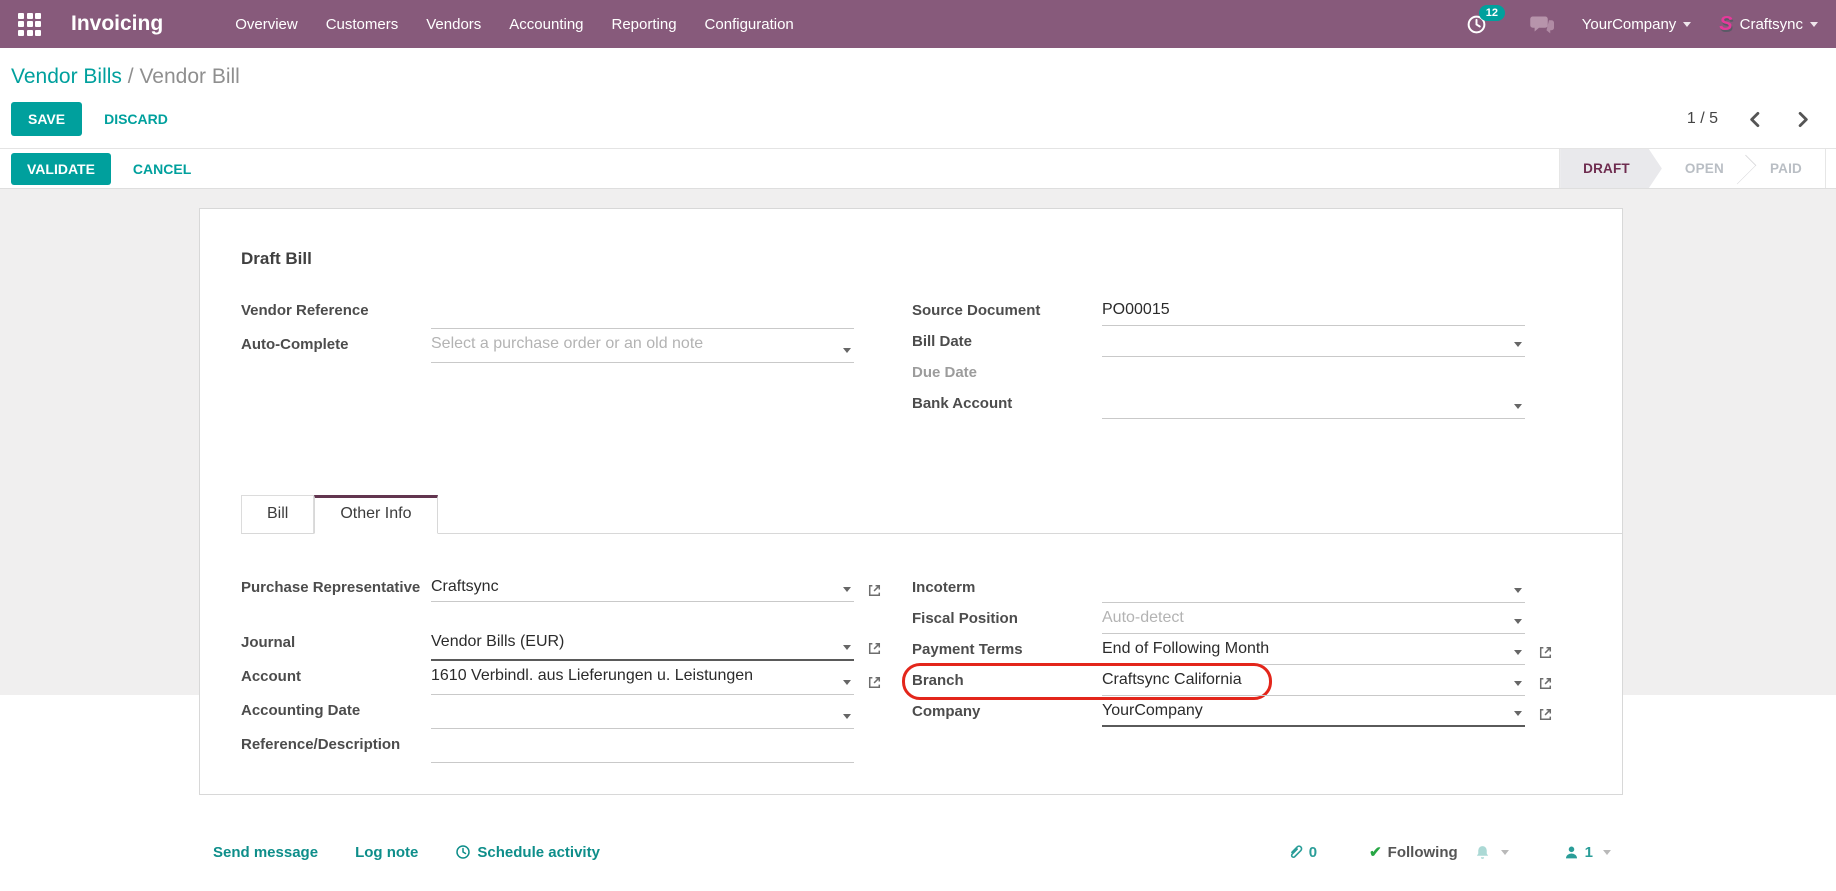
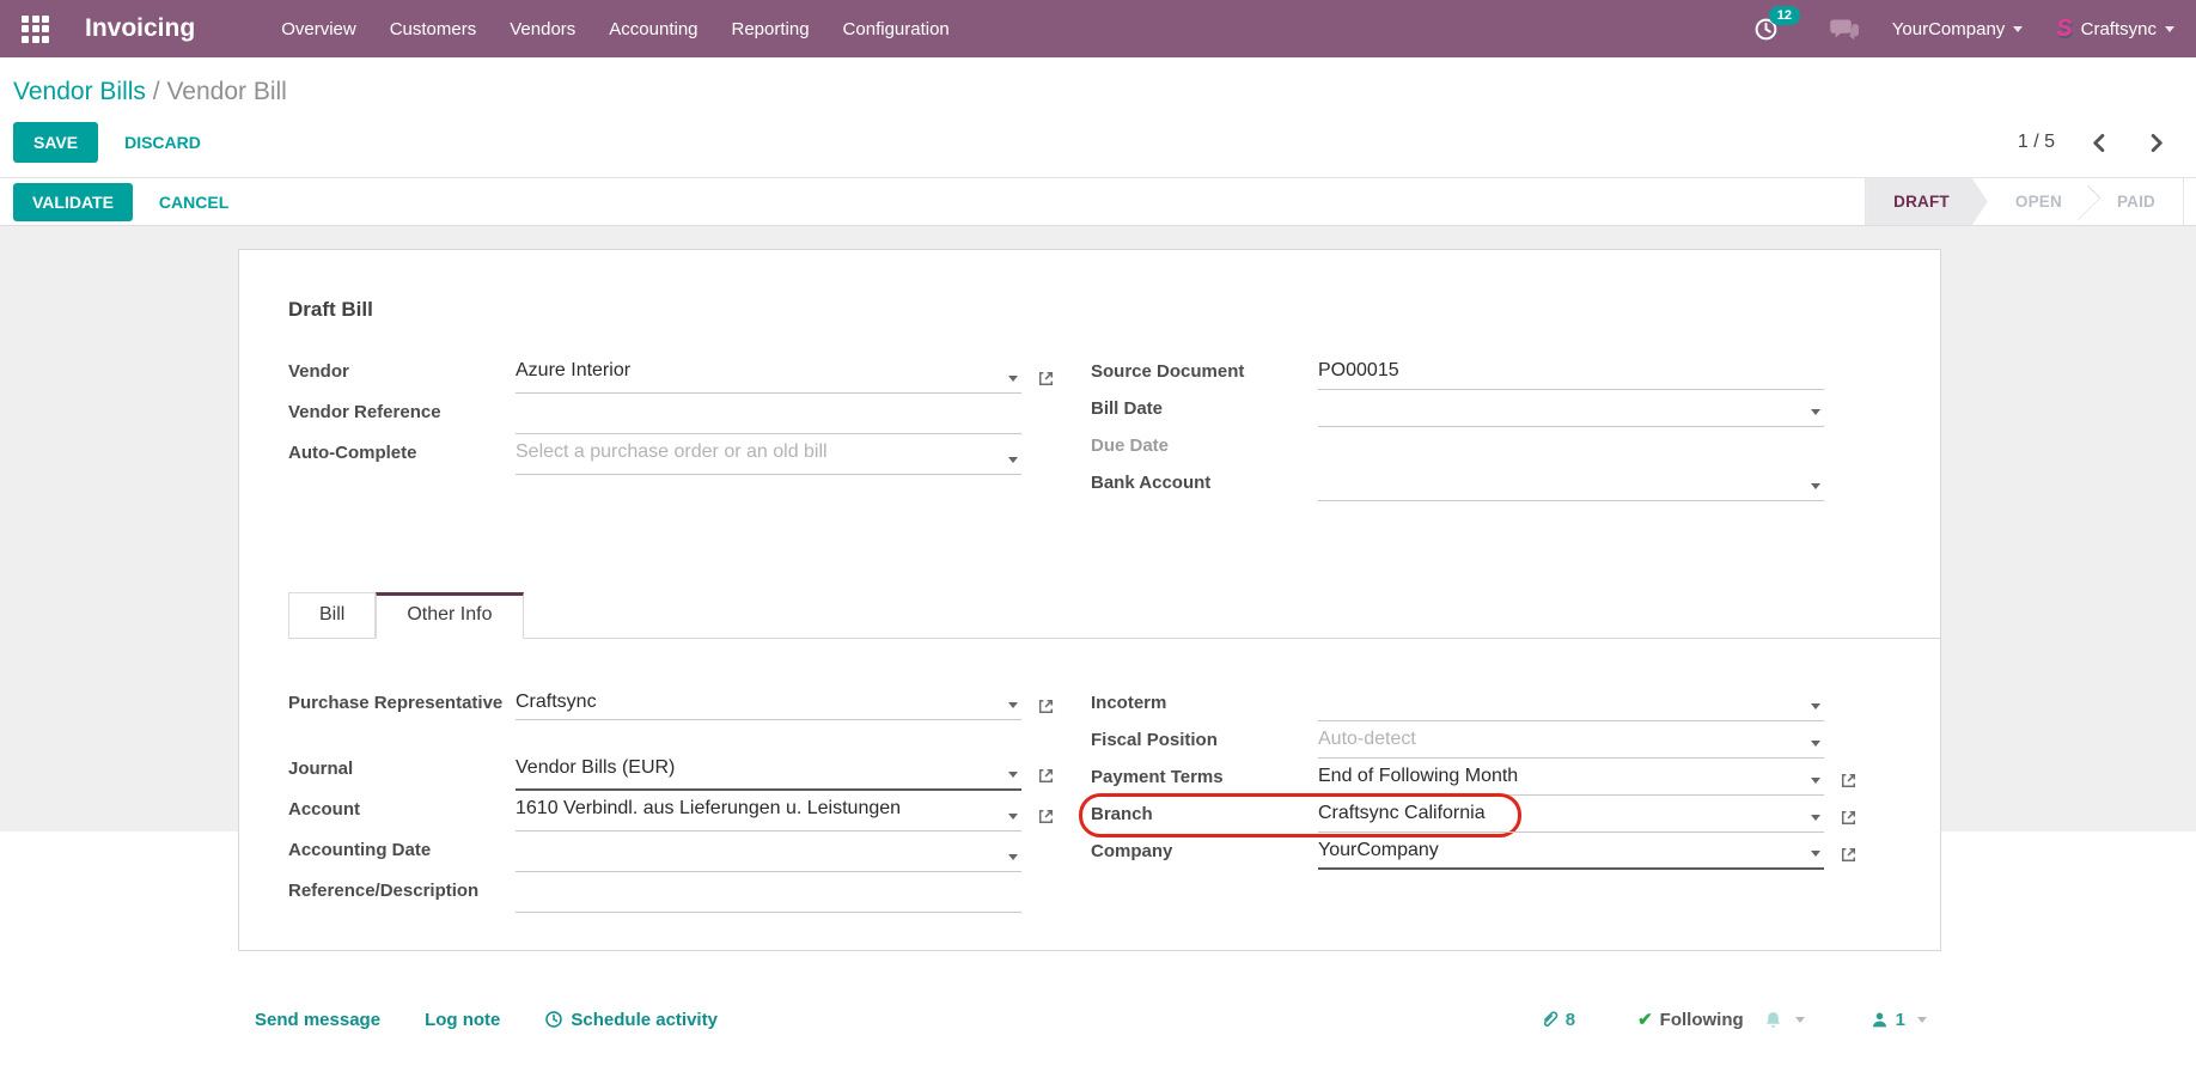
  Invoicing
  Overview
  Customers
  Vendors
  Accounting
  Reporting
  Configuration
  12
  YourCompany
  S
  Craftsync
  Vendor Bills / Vendor Bill
  SAVE
  DISCARD
  1 / 5
  VALIDATE
  CANCEL
  DRAFT
  OPEN
  PAID
  Draft Bill
+ Vendor
+ Azure Interior
  Vendor Reference
  Auto-Complete
- Select a purchase order or an old note
+ Select a purchase order or an old bill
  Source Document
  PO00015
  Bill Date
  Due Date
  Bank Account
  Bill
  Other Info
  Purchase Representative
  Craftsync
  Journal
  Vendor Bills (EUR)
  Account
  1610 Verbindl. aus Lieferungen u. Leistungen
  Accounting Date
  Reference/Description
  Incoterm
  Fiscal Position
  Auto-detect
  Payment Terms
  End of Following Month
  Branch
  Craftsync California
  Company
  YourCompany
  Send message
  Log note
  Schedule activity
- 0
+ 8
  ✔
  Following
  1
